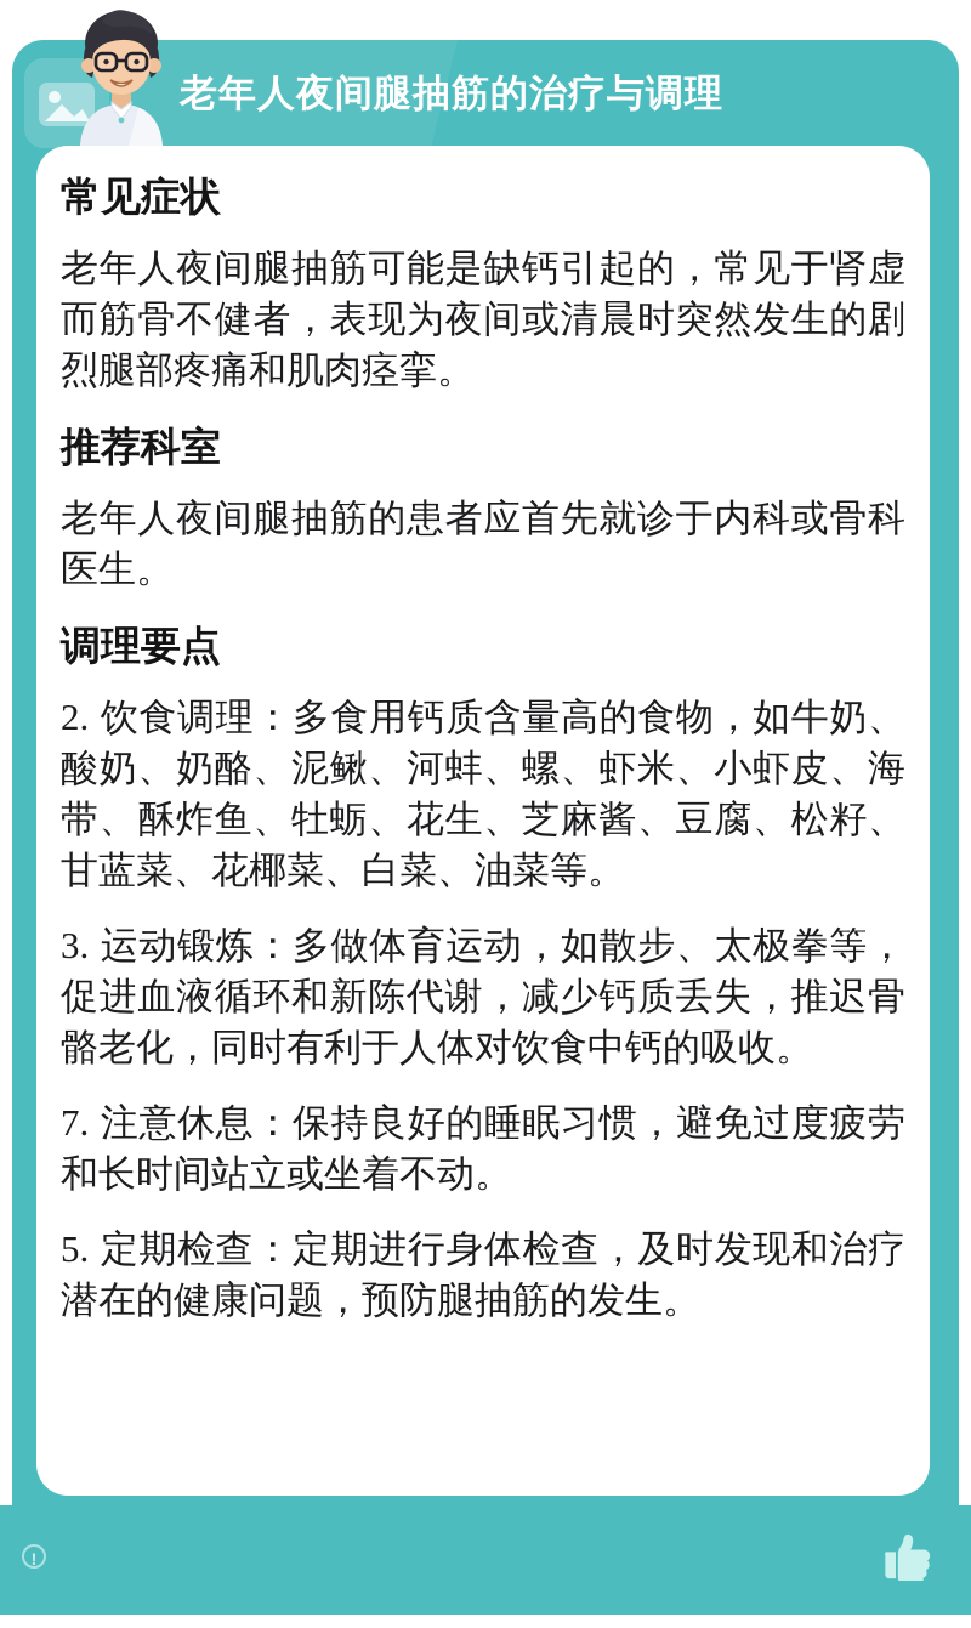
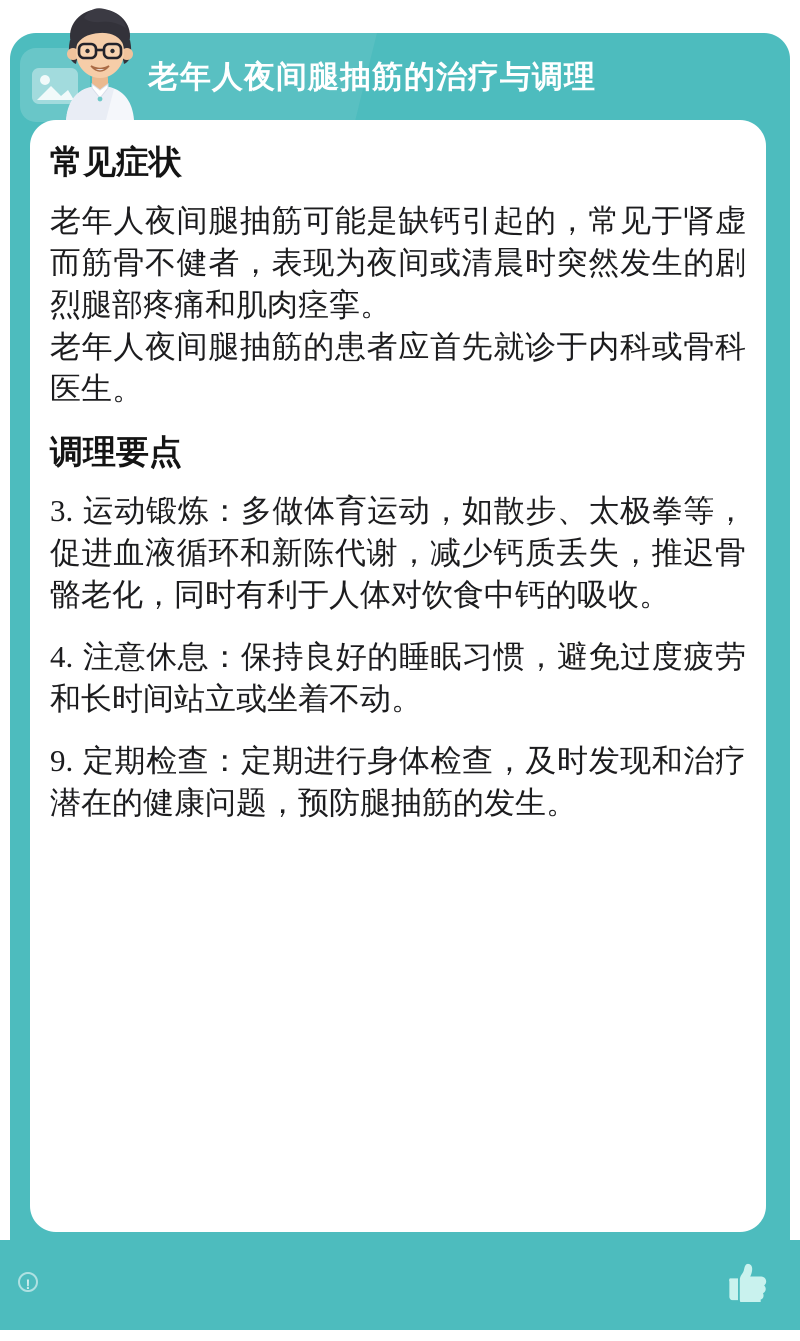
  老年人夜间腿抽筋的治疗与调理
  常见症状
  老年人夜间腿抽筋可能是缺钙引起的，常见于肾虚而筋骨不健者，表现为夜间或清晨时突然发生的剧烈腿部疼痛和肌肉痉挛。
- 推荐科室
  老年人夜间腿抽筋的患者应首先就诊于内科或骨科医生。
  调理要点
- 2. 饮食调理：多食用钙质含量高的食物，如牛奶、酸奶、奶酪、泥鳅、河蚌、螺、虾米、小虾皮、海带、酥炸鱼、牡蛎、花生、芝麻酱、豆腐、松籽、甘蓝菜、花椰菜、白菜、油菜等。
  3. 运动锻炼：多做体育运动，如散步、太极拳等，促进血液循环和新陈代谢，减少钙质丢失，推迟骨骼老化，同时有利于人体对饮食中钙的吸收。
- 7. 注意休息：保持良好的睡眠习惯，避免过度疲劳和长时间站立或坐着不动。
+ 4. 注意休息：保持良好的睡眠习惯，避免过度疲劳和长时间站立或坐着不动。
- 5. 定期检查：定期进行身体检查，及时发现和治疗潜在的健康问题，预防腿抽筋的发生。
+ 9. 定期检查：定期进行身体检查，及时发现和治疗潜在的健康问题，预防腿抽筋的发生。
  !
